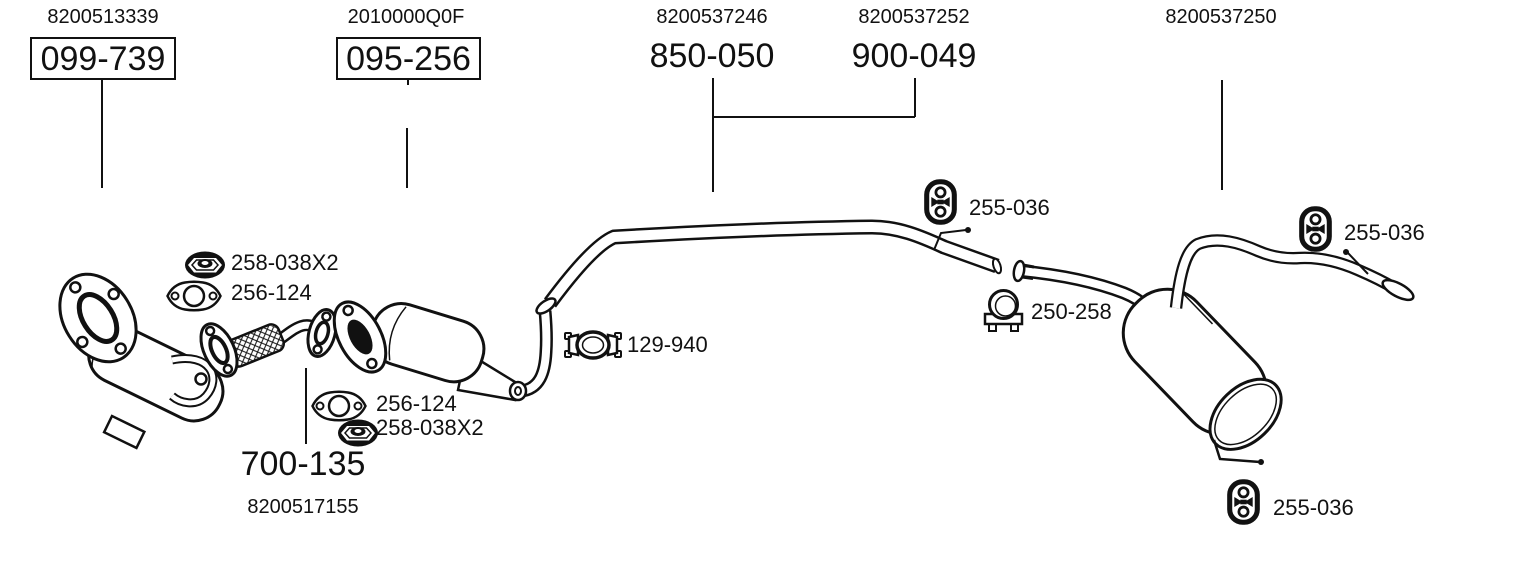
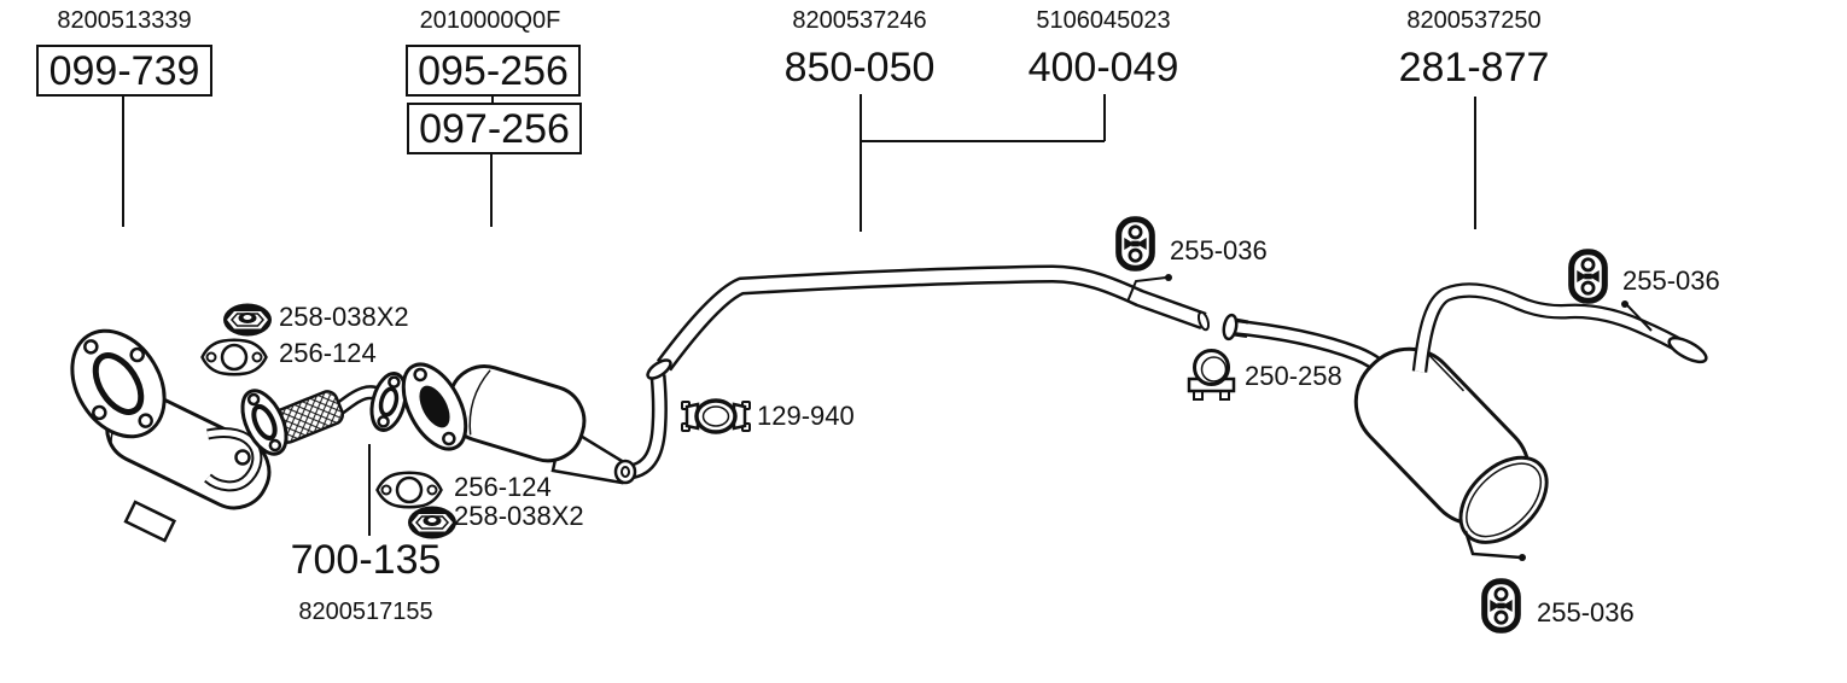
  8200513339
  099-739
  2010000Q0F
  095-256
+ 097-256
  8200537246
  850-050
- 8200537252
+ 5106045023
- 900-049
+ 400-049
  8200537250
+ 281-877
  700-135
  8200517155
  258-038X2
  256-124
  256-124
  258-038X2
  129-940
  255-036
  250-258
  255-036
  255-036
